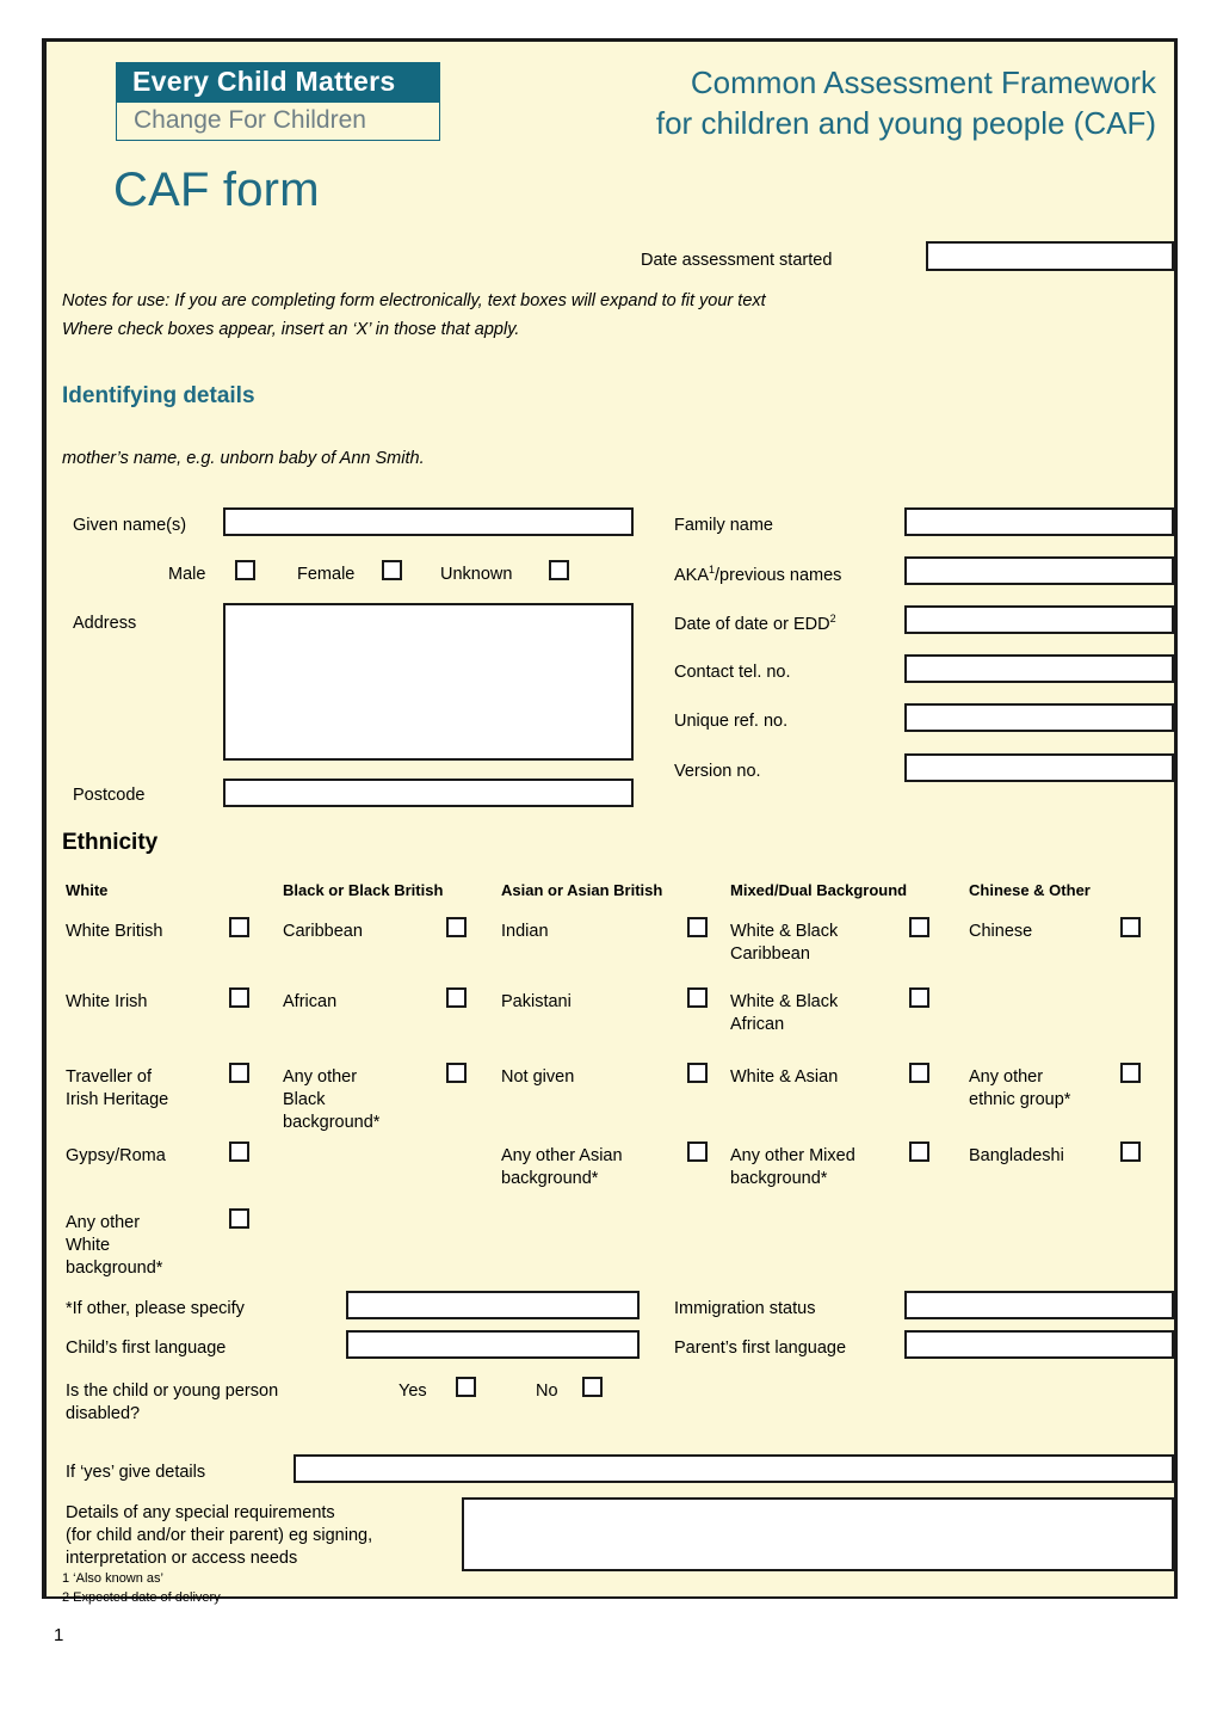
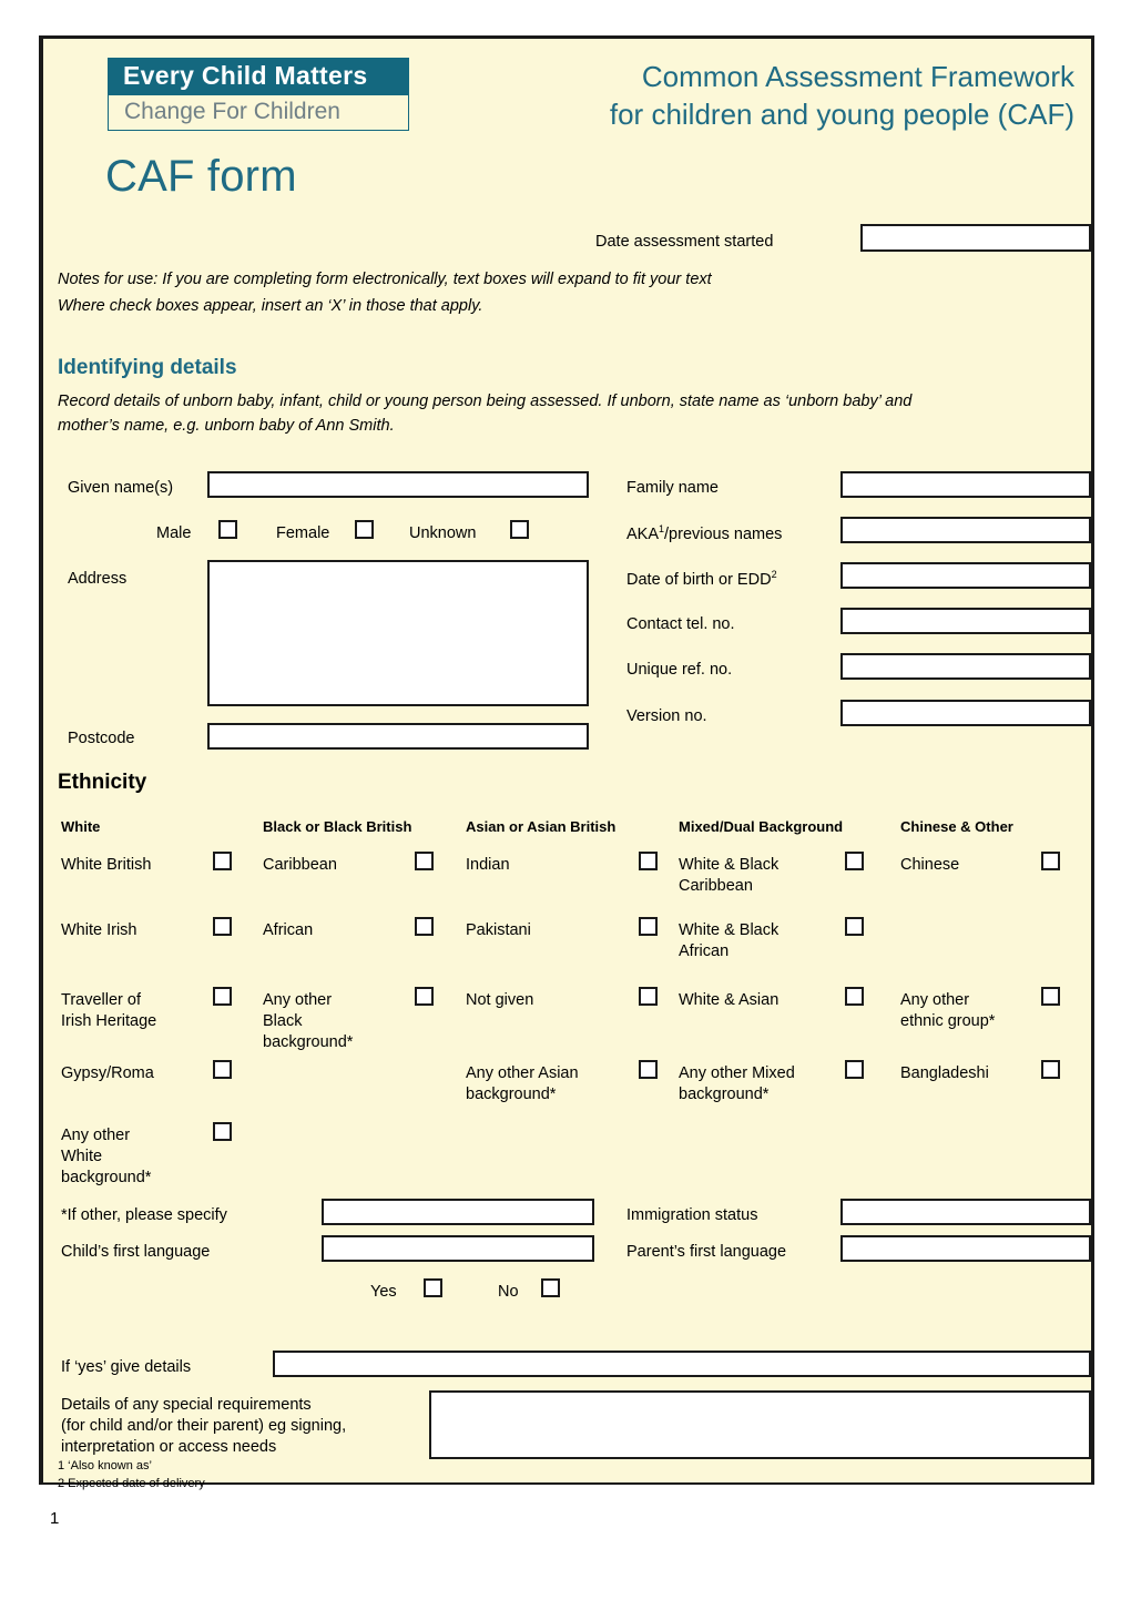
  Every Child Matters
  Change For Children
  Common Assessment Framework
  for children and young people (CAF)
  CAF form
  Date assessment started
  Notes for use: If you are completing form electronically, text boxes will expand to fit your text
  Where check boxes appear, insert an ‘X’ in those that apply.
  Identifying details
+ Record details of unborn baby, infant, child or young person being assessed. If unborn, state name as ‘unborn baby’ and
  mother’s name, e.g. unborn baby of Ann Smith.
  Given name(s)
  Male
  Female
  Unknown
  Address
  Postcode
  Family name
  AKA1/previous names
- Date of date or EDD2
+ Date of birth or EDD2
  Contact tel. no.
  Unique ref. no.
  Version no.
  Ethnicity
  White
  Black or Black British
  Asian or Asian British
  Mixed/Dual Background
  Chinese & Other
  White British
  White Irish
  Traveller of
  Irish Heritage
  Gypsy/Roma
  Any other
  White
  background*
  Caribbean
  African
  Any other
  Black
  background*
  Indian
  Pakistani
  Not given
  Any other Asian
  background*
  White & Black
  Caribbean
  White & Black
  African
  White & Asian
  Any other Mixed
  background*
  Chinese
  Any other
  ethnic group*
  Bangladeshi
  *If other, please specify
  Immigration status
  Child’s first language
  Parent’s first language
- Is the child or young person
- disabled?
  Yes
  No
  If ‘yes’ give details
  Details of any special requirements
  (for child and/or their parent) eg signing,
  interpretation or access needs
  1 ‘Also known as’
  2 Expected date of delivery
  1
